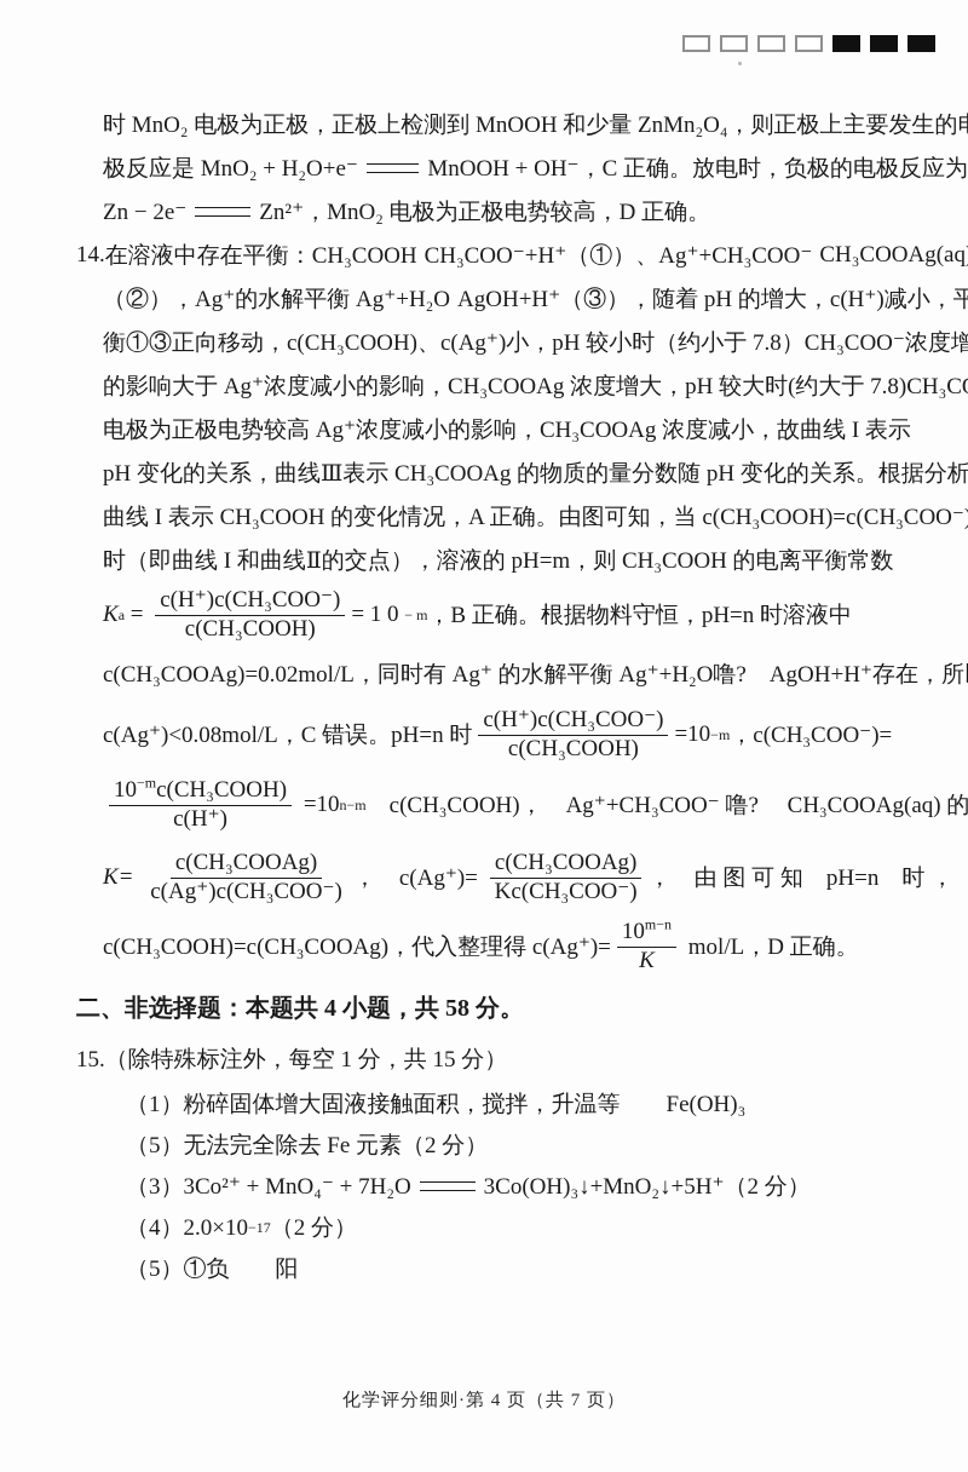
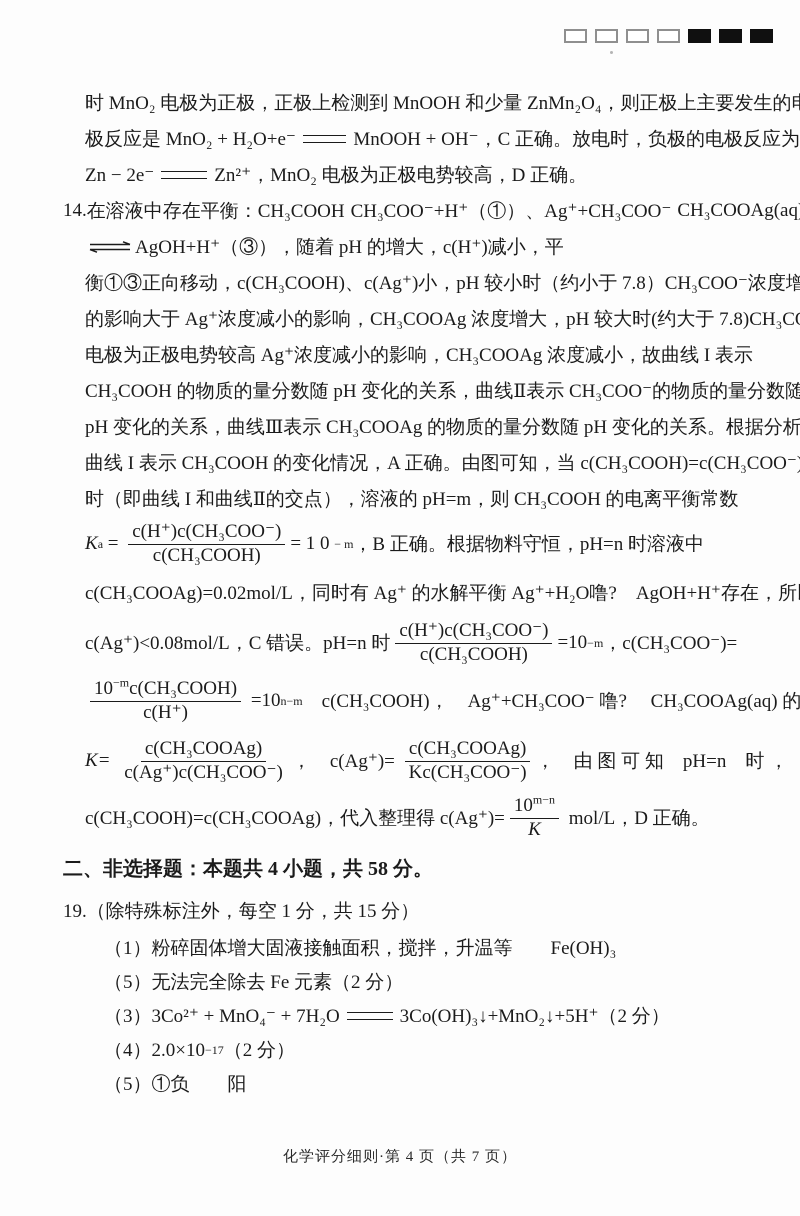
  时 MnO₂ 电极为正极，正极上检测到 MnOOH 和少量 ZnMn₂O₄，则正极上主要发生的
  极反应是 MnO₂ + H₂O+e⁻
  MnOOH + OH⁻，C 正确。放电时，负极的电极反应为
  Zn − 2e⁻
  Zn²⁺，MnO₂ 电极为正极电势较高，D 正确。
  14.
  在溶液中存在平衡：CH₃COOH
  CH₃COO⁻+H⁺（①）、Ag⁺+CH₃COO⁻
  CH₃COOAg(aq
- （②），Ag⁺的水解平衡 Ag⁺+H₂O
  AgOH+H⁺（③），随着 pH 的增大，c(H⁺)减小，平
  衡①③正向移动，c(CH₃COOH)、c(Ag⁺)小，pH 较小时（约小于 7.8）CH₃COO⁻浓度增
  的影响大于 Ag⁺浓度减小的影响，CH₃COOAg 浓度增大，pH 较大时(约大于 7.8)CH₃C
  电极为正极电势较高 Ag⁺浓度减小的影响，CH₃COOAg 浓度减小，故曲线 I 表示
+ CH₃COOH 的物质的量分数随 pH 变化的关系，曲线Ⅱ表示 CH₃COO⁻的物质的量分数随
  pH 变化的关系，曲线Ⅲ表示 CH₃COOAg 的物质的量分数随 pH 变化的关系。根据分析
  曲线 I 表示 CH₃COOH 的变化情况，A 正确。由图可知，当 c(CH₃COOH)=c(CH₃COO⁻
  时（即曲线 I 和曲线Ⅱ的交点），溶液的 pH=m，则 CH₃COOH 的电离平衡常数
  K
  a
  =
  c(H⁺)c(CH₃COO⁻)
  c(CH₃COOH)
  = 1 0
  − m
  ，B 正确。根据物料守恒，pH=n 时溶液中
  c(CH₃COOAg)=0.02mol/L，同时有 Ag⁺ 的水解平衡 Ag⁺+H₂O噜? AgOH+H⁺存在，所
  c(Ag⁺)<0.08mol/L，C 错误。pH=n 时
  c(H⁺)c(CH₃COO⁻)
  c(CH₃COOH)
  =10
  −m
  ，c(CH₃COO⁻)=
  10−mc(CH₃COOH)
  c(H⁺)
  =10
  n−m
  c(CH₃COOH)， Ag⁺+CH₃COO⁻ 噜? CH₃COOAg(aq) 的
  K=
  c(CH₃COOAg)
  c(Ag⁺)c(CH₃COO⁻)
  ， c(Ag⁺)=
  c(CH₃COOAg)
  Kc(CH₃COO⁻)
  ， 由 图 可 知 pH=n 时 ，
  c(CH₃COOH)=c(CH₃COOAg)，代入整理得 c(Ag⁺)=
  10m−n
  K
  mol/L，D 正确。
  二、非选择题：本题共 4 小题，共 58 分。
- 15.（除特殊标注外，每空 1 分，共 15 分）
+ 19.（除特殊标注外，每空 1 分，共 15 分）
  （1）粉碎固体增大固液接触面积，搅拌，升温等 Fe(OH)₃
  （5）无法完全除去 Fe 元素（2 分）
  （3）3Co²⁺ + MnO₄⁻ + 7H₂O
  3Co(OH)₃↓+MnO₂↓+5H⁺（2 分）
  （4）2.0×10
  −17
  （2 分）
  （5）①负 阳
  化学评分细则·第 4 页（共 7 页）
